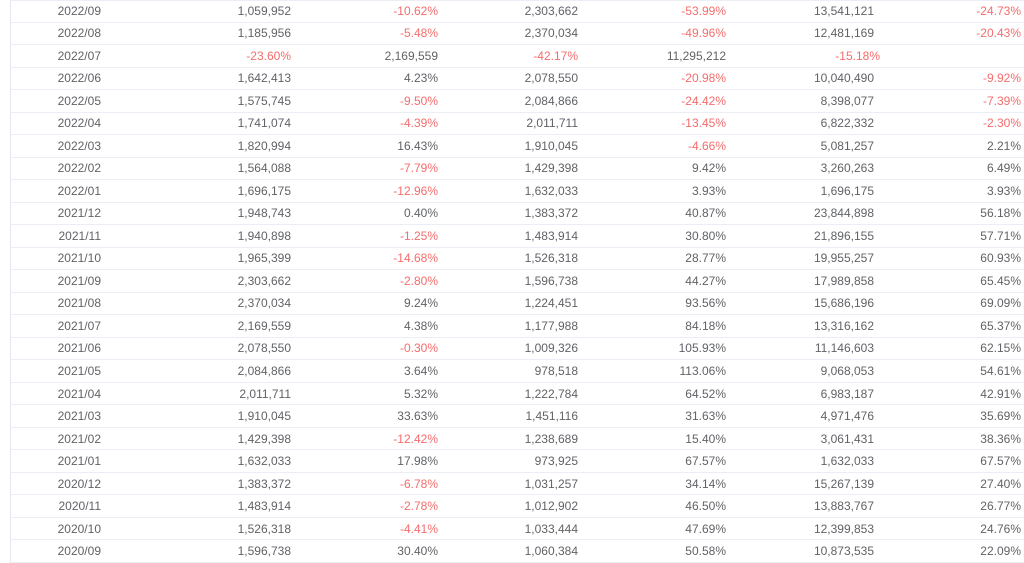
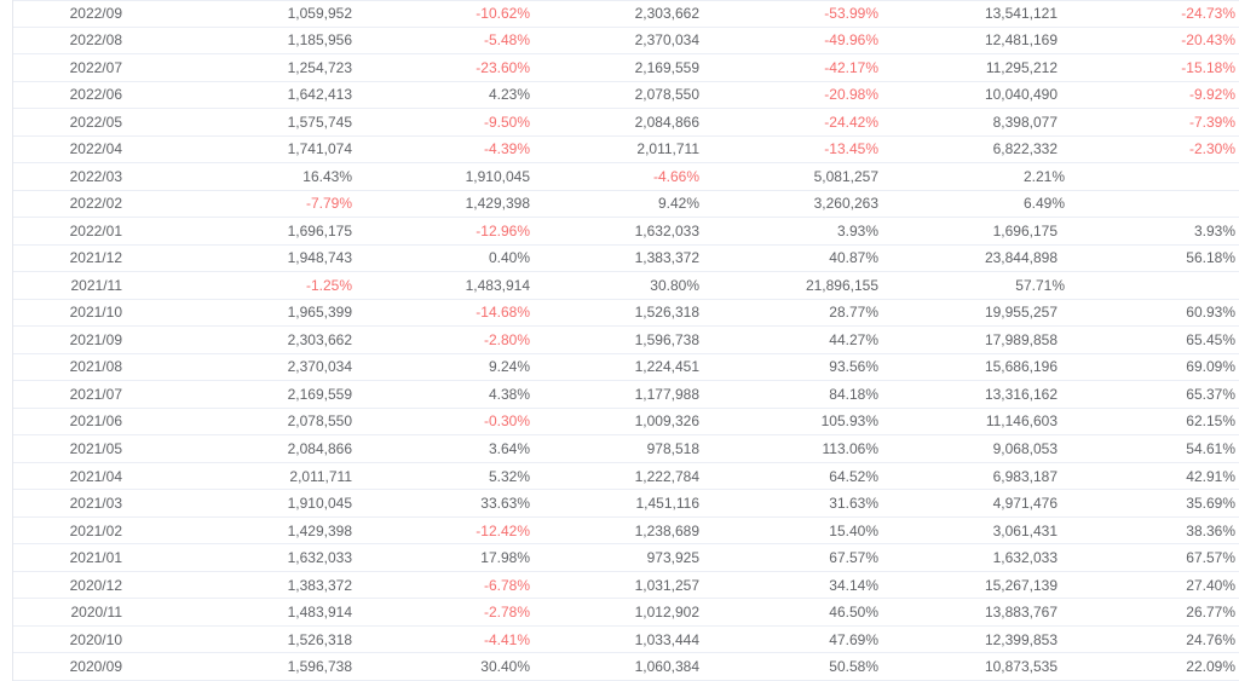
  2022/09
  1,059,952
  -10.62%
  2,303,662
  -53.99%
  13,541,121
  -24.73%
  2022/08
  1,185,956
  -5.48%
  2,370,034
  -49.96%
  12,481,169
  -20.43%
  2022/07
+ 1,254,723
  -23.60%
  2,169,559
  -42.17%
  11,295,212
  -15.18%
  2022/06
  1,642,413
  4.23%
  2,078,550
  -20.98%
  10,040,490
  -9.92%
  2022/05
  1,575,745
  -9.50%
  2,084,866
  -24.42%
  8,398,077
  -7.39%
  2022/04
  1,741,074
  -4.39%
  2,011,711
  -13.45%
  6,822,332
  -2.30%
  2022/03
- 1,820,994
  16.43%
  1,910,045
  -4.66%
  5,081,257
  2.21%
  2022/02
- 1,564,088
  -7.79%
  1,429,398
  9.42%
  3,260,263
  6.49%
  2022/01
  1,696,175
  -12.96%
  1,632,033
  3.93%
  1,696,175
  3.93%
  2021/12
  1,948,743
  0.40%
  1,383,372
  40.87%
  23,844,898
  56.18%
  2021/11
- 1,940,898
  -1.25%
  1,483,914
  30.80%
  21,896,155
  57.71%
  2021/10
  1,965,399
  -14.68%
  1,526,318
  28.77%
  19,955,257
  60.93%
  2021/09
  2,303,662
  -2.80%
  1,596,738
  44.27%
  17,989,858
  65.45%
  2021/08
  2,370,034
  9.24%
  1,224,451
  93.56%
  15,686,196
  69.09%
  2021/07
  2,169,559
  4.38%
  1,177,988
  84.18%
  13,316,162
  65.37%
  2021/06
  2,078,550
  -0.30%
  1,009,326
  105.93%
  11,146,603
  62.15%
  2021/05
  2,084,866
  3.64%
  978,518
  113.06%
  9,068,053
  54.61%
  2021/04
  2,011,711
  5.32%
  1,222,784
  64.52%
  6,983,187
  42.91%
  2021/03
  1,910,045
  33.63%
  1,451,116
  31.63%
  4,971,476
  35.69%
  2021/02
  1,429,398
  -12.42%
  1,238,689
  15.40%
  3,061,431
  38.36%
  2021/01
  1,632,033
  17.98%
  973,925
  67.57%
  1,632,033
  67.57%
  2020/12
  1,383,372
  -6.78%
  1,031,257
  34.14%
  15,267,139
  27.40%
  2020/11
  1,483,914
  -2.78%
  1,012,902
  46.50%
  13,883,767
  26.77%
  2020/10
  1,526,318
  -4.41%
  1,033,444
  47.69%
  12,399,853
  24.76%
  2020/09
  1,596,738
  30.40%
  1,060,384
  50.58%
  10,873,535
  22.09%
